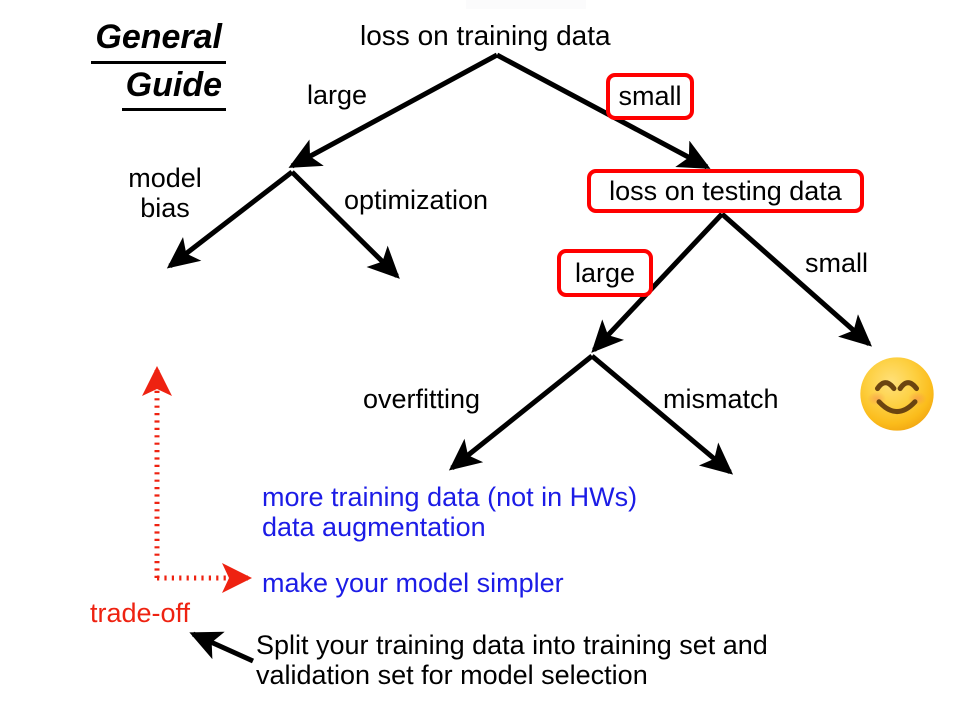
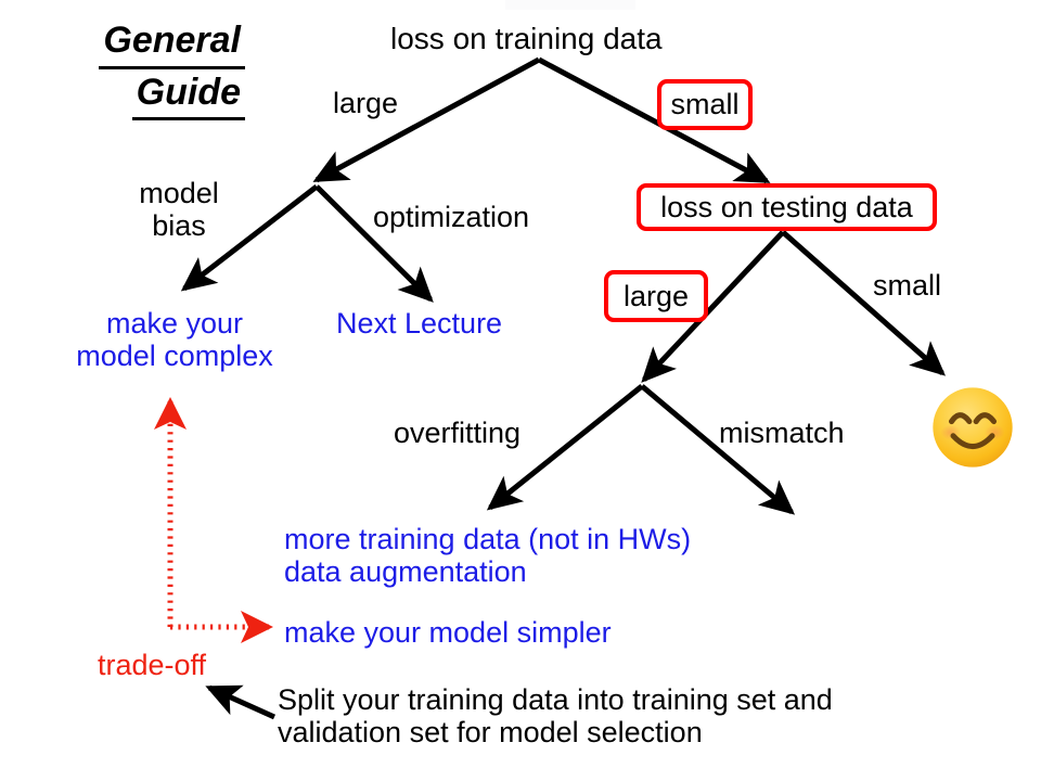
  General
  Guide
  loss on training data
  large
  small
  model
  bias
  optimization
+ make your
+ model complex
+ Next Lecture
  loss on testing data
  large
  small
  overfitting
  mismatch
  more training data (not in HWs)
  data augmentation
  make your model simpler
  trade-off
  Split your training data into training set and
  validation set for model selection
